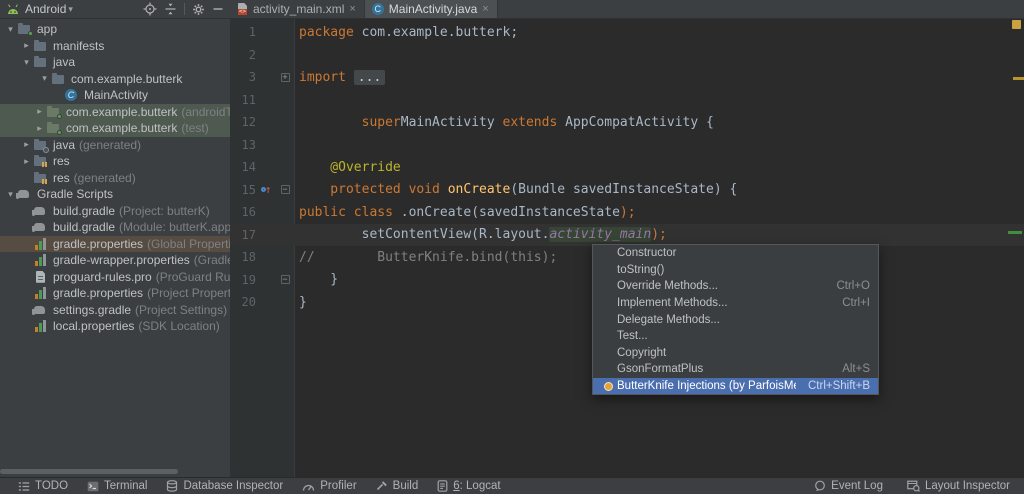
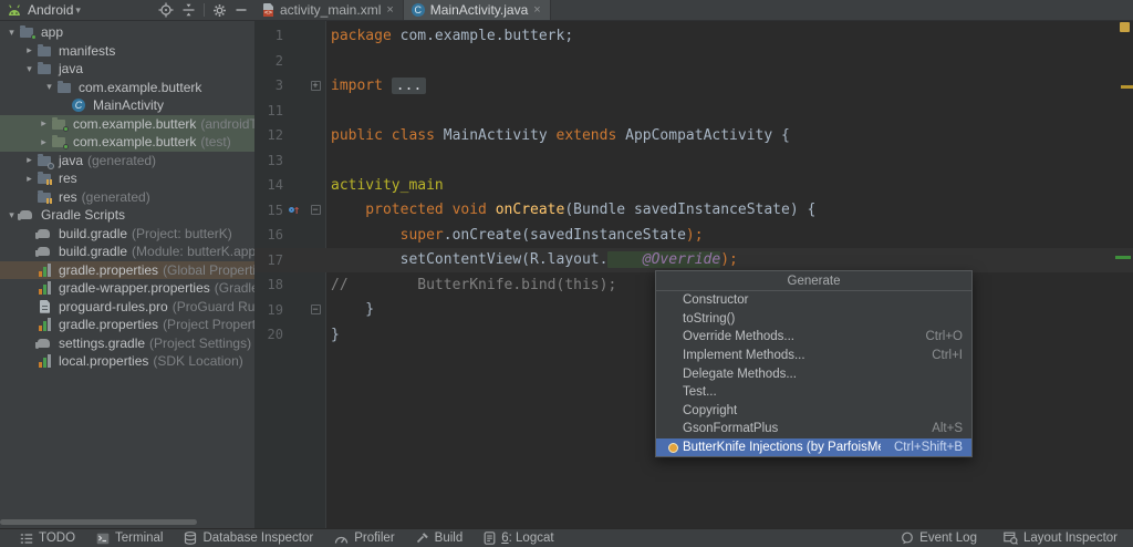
  Android
  ▾
  activity_main.xml
  ×
  C
  MainActivity.java
  ×
  app
  manifests
  java
  com.example.butterk
  C
  MainActivity
  com.example.butterk
  com.example.butterk
  (test)
  java
  (generated)
  res
  res
  (generated)
  Gradle Scripts
  build.gradle
  (Project: butterK)
  build.gradle
  (Module: butterK.app
  gradle.properties
  (Global Propert
  gradle-wrapper.properties
  proguard-rules.pro
  gradle.properties
  (Project Proper
  settings.gradle
  (Project Settings)
  local.properties
  (SDK Location)
  1
  package com.example.butterk;
  2
  3
  +
  import ...
  11
  12
- superMainActivity extends AppCompatActivity {
+ public class MainActivity extends AppCompatActivity {
  13
  14
- @Override
+ activity_main
  15
  ↑
  −
  protected void onCreate(Bundle savedInstanceState) {
  16
- public class .onCreate(savedInstanceState);
+ super.onCreate(savedInstanceState);
  17
- setContentView(R.layout.activity_main);
+ setContentView(R.layout. @Override);
  18
  // ButterKnife.bind(this);
  19
  −
  }
  20
  }
+ Generate
  Constructor
  toString()
  Override Methods...
  Ctrl+O
  Implement Methods...
  Ctrl+I
  Delegate Methods...
  Test...
  Copyright
  GsonFormatPlus
  Alt+S
  ButterKnife Injections (by ParfoisM
  Ctrl+Shift+B
  TODO
  Terminal
  Database Inspector
  Profiler
  Build
  6: Logcat
  Event Log
  Layout Inspector
